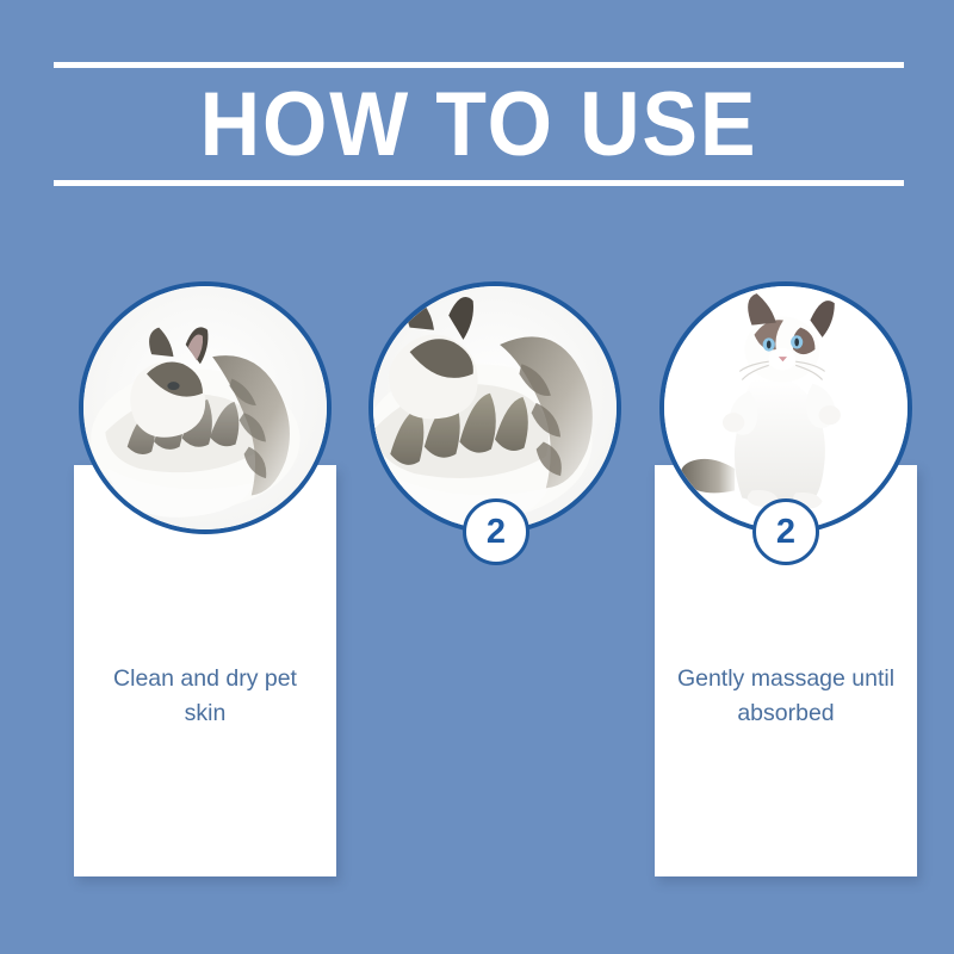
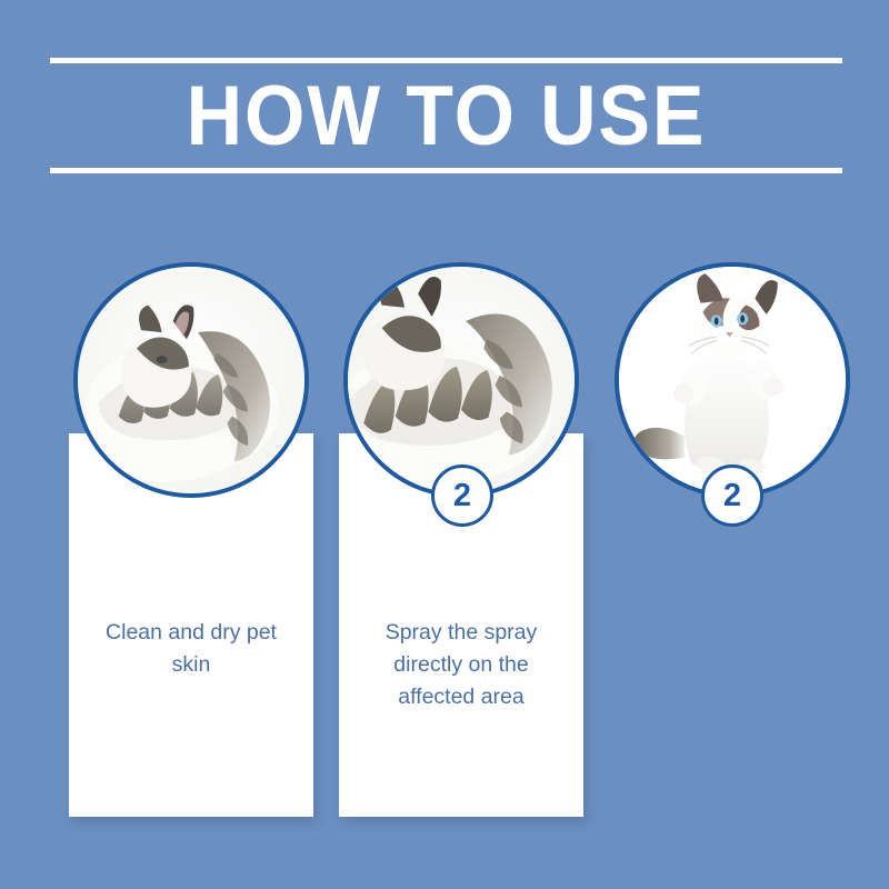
  HOW TO USE
  Clean and dry pet skin
+ Spray the spray directly on the affected area
  2
- Gently massage until absorbed
  2
